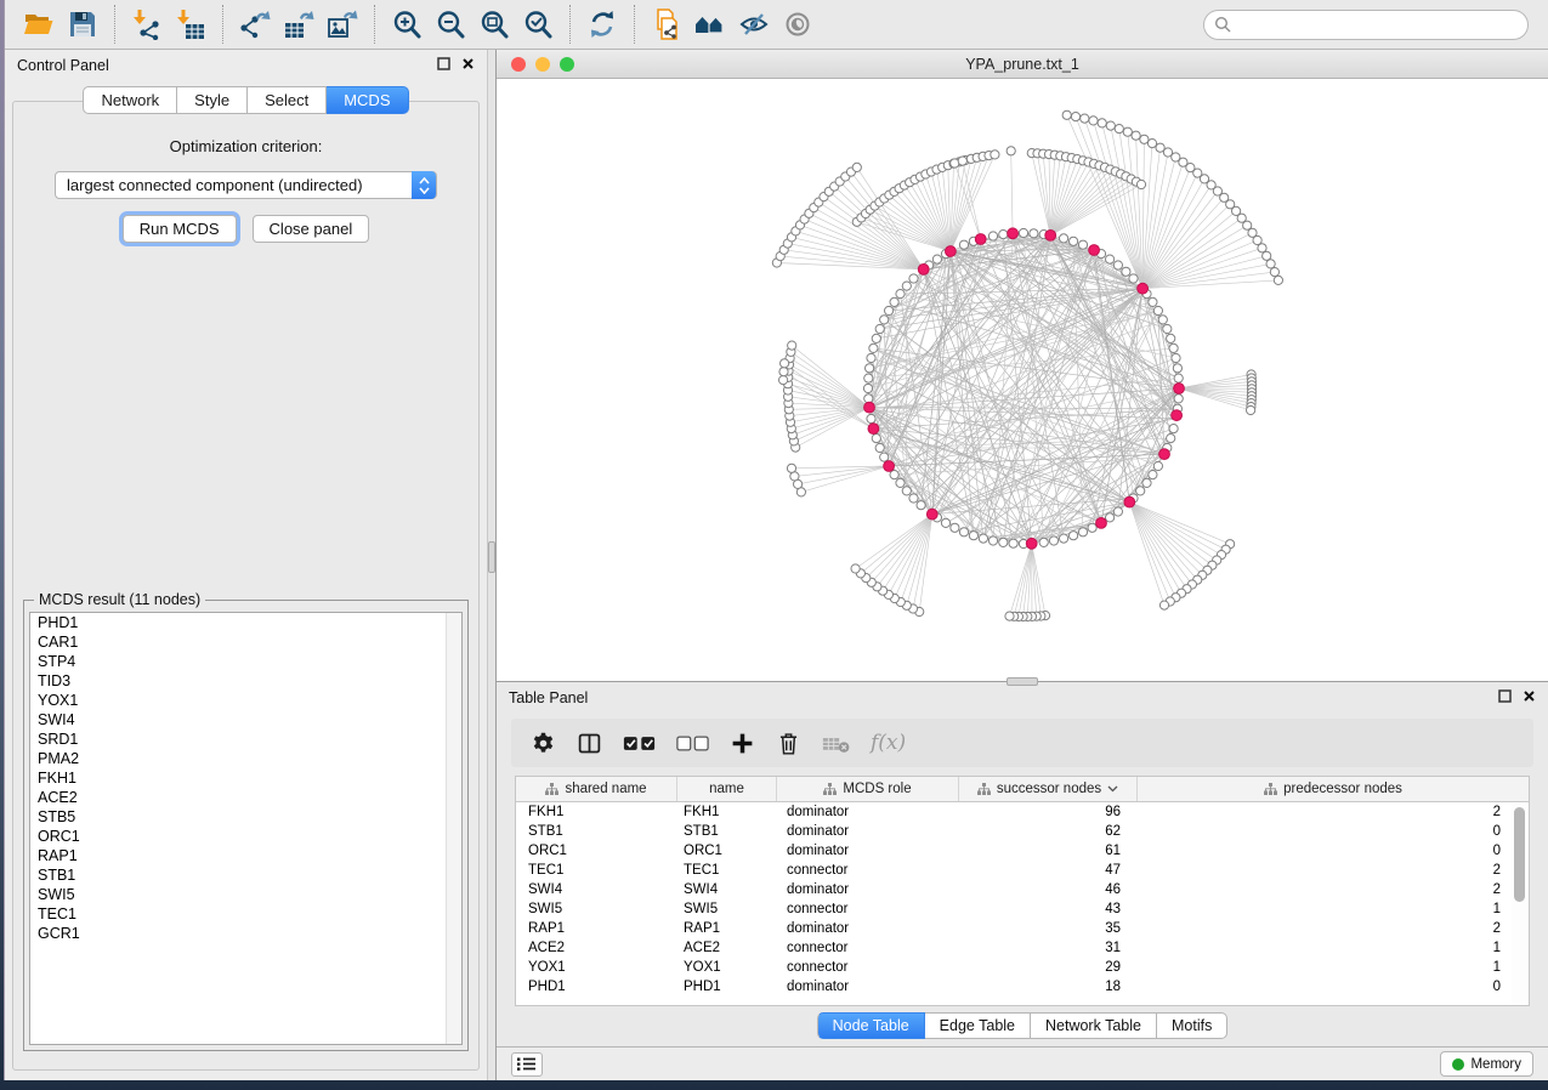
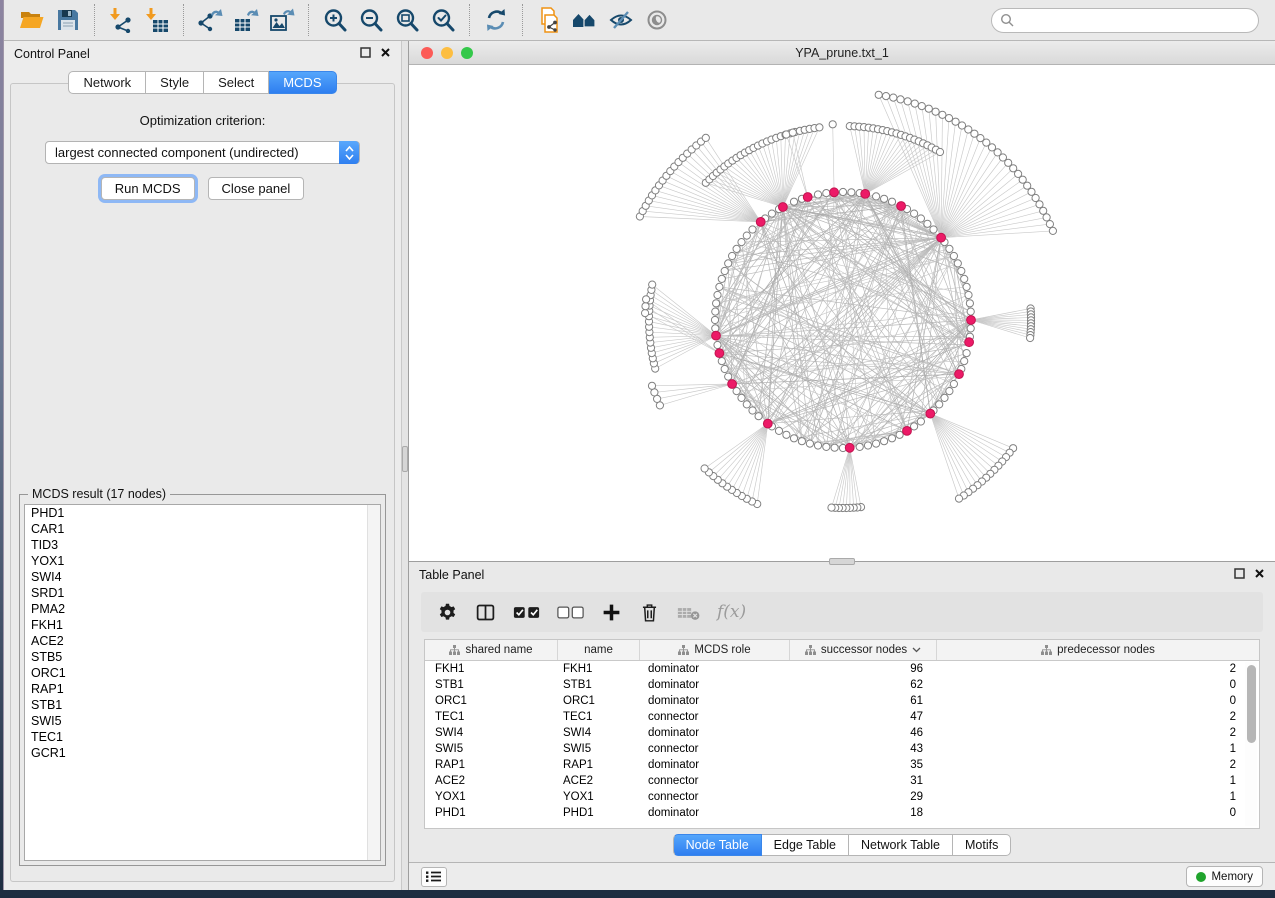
  Control Panel
  Network
  Style
  Select
  MCDS
  Optimization criterion:
  largest connected component (undirected)
  Run MCDS
  Close panel
- MCDS result (11 nodes)
+ MCDS result (17 nodes)
  PHD1
  CAR1
- STP4
  TID3
  YOX1
  SWI4
  SRD1
  PMA2
  FKH1
  ACE2
  STB5
  ORC1
  RAP1
  STB1
  SWI5
  TEC1
  GCR1
  YPA_prune.txt_1
  Table Panel
  f(x)
  shared name
  name
  MCDS role
  successor nodes
  predecessor nodes
  FKH1
  FKH1
  dominator
  96
  2
  STB1
  STB1
  dominator
  62
  0
  ORC1
  ORC1
  dominator
  61
  0
  TEC1
  TEC1
  connector
  47
  2
  SWI4
  SWI4
  dominator
  46
  2
  SWI5
  SWI5
  connector
  43
  1
  RAP1
  RAP1
  dominator
  35
  2
  ACE2
  ACE2
  connector
  31
  1
  YOX1
  YOX1
  connector
  29
  1
  PHD1
  PHD1
  dominator
  18
  0
  Node Table
  Edge Table
  Network Table
  Motifs
  Memory
